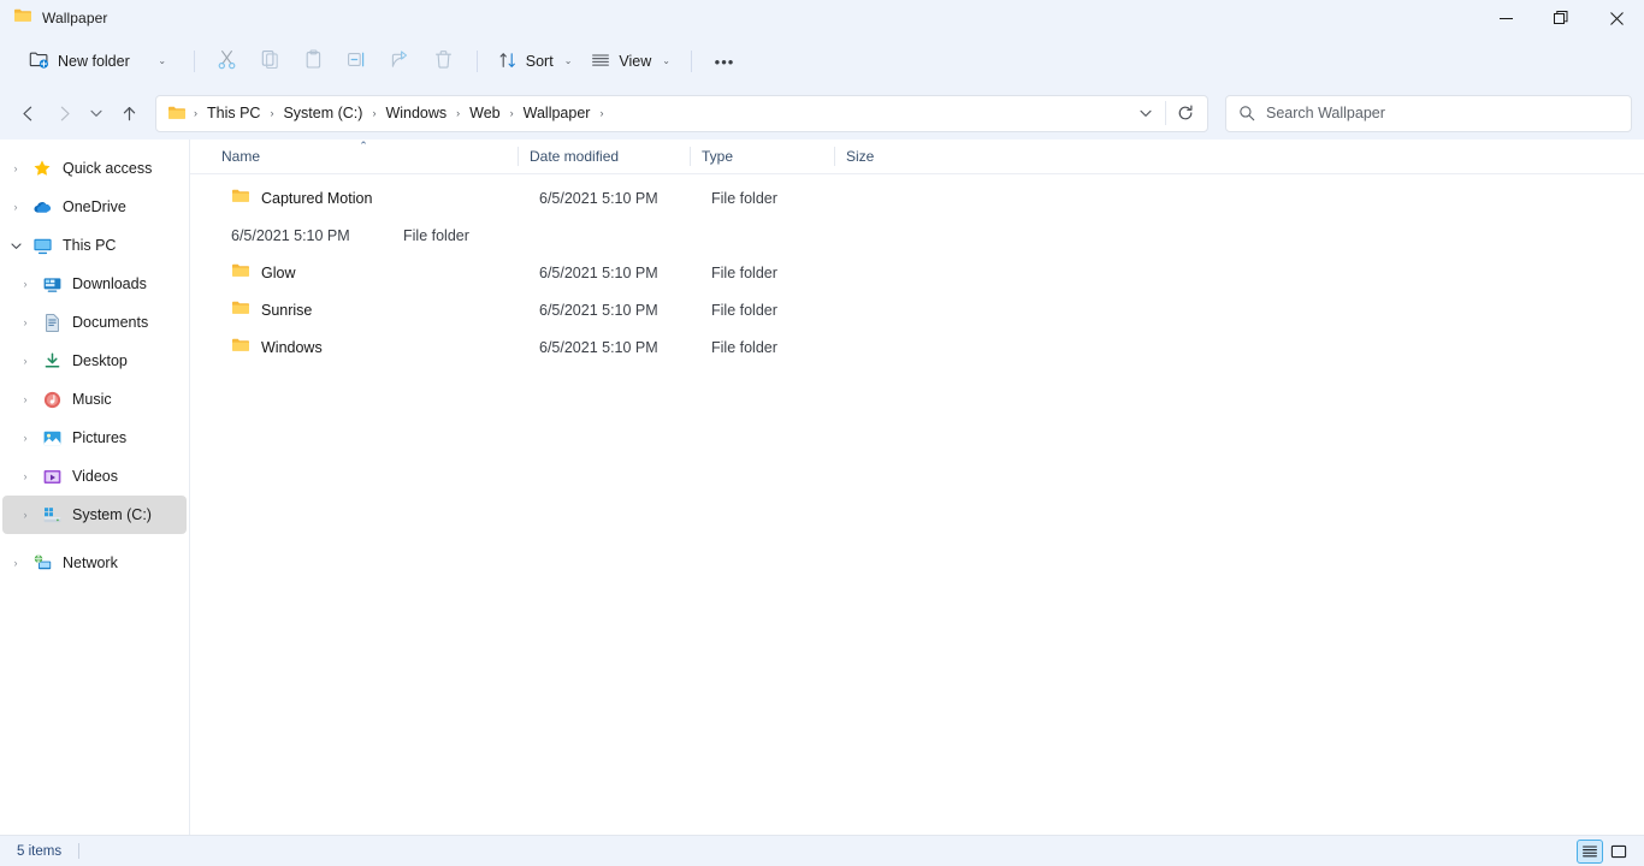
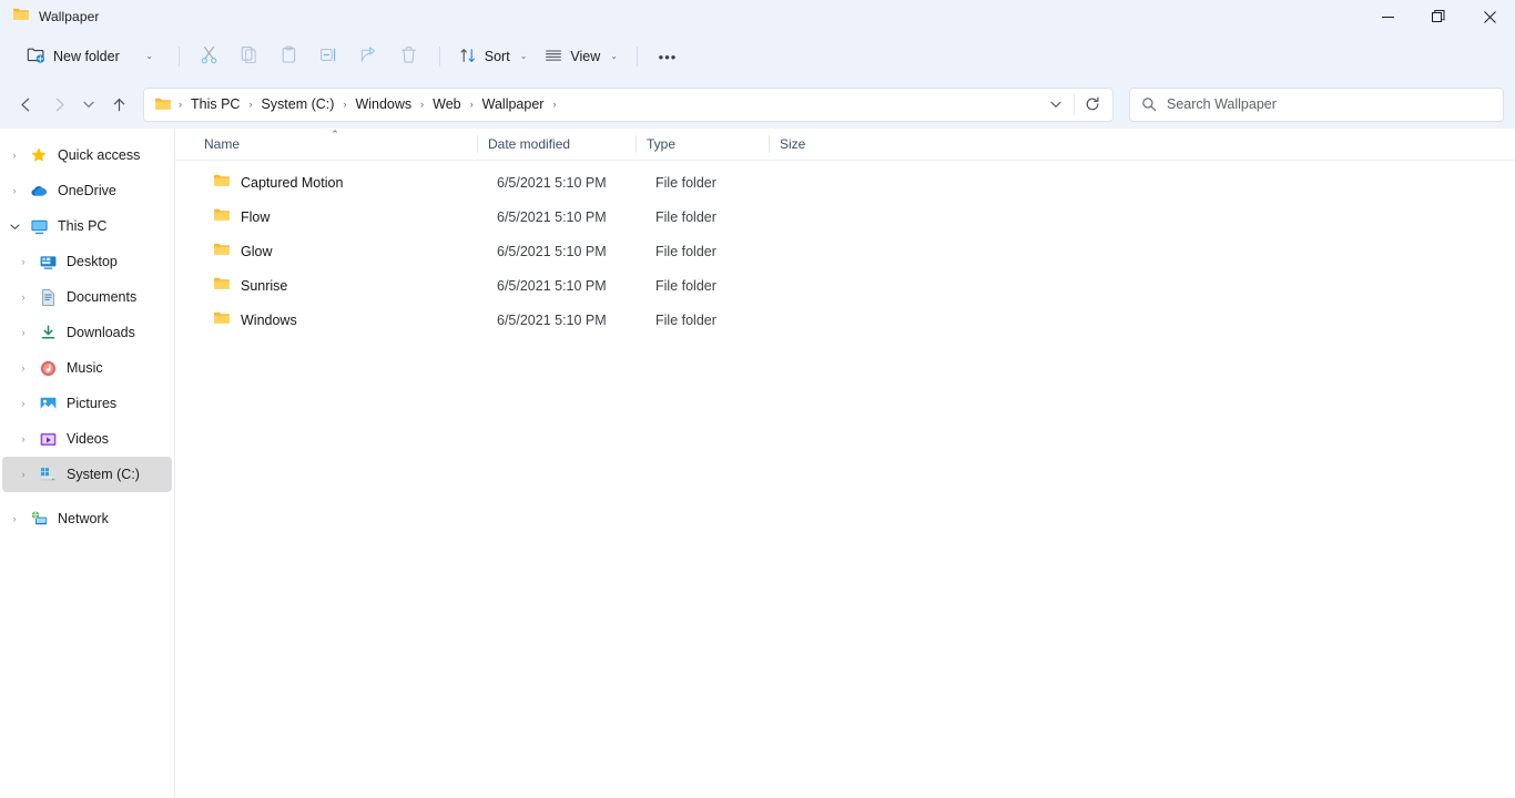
  Wallpaper
  New folder
  ⌄
  Sort
  ⌄
  View
  ⌄
  •••
  ›
  This PC
  ›
  System (C:)
  ›
  Windows
  ›
  Web
  ›
  Wallpaper
  ›
  Search Wallpaper
  ›
  Quick access
  ›
  OneDrive
  This PC
  ›
- Downloads
+ Desktop
  ›
  Documents
  ›
- Desktop
+ Downloads
  ›
  Music
  ›
  Pictures
  ›
  Videos
  ›
  System (C:)
  ›
  Network
  Name
  ⌃
  Date modified
  Type
  Size
  Captured Motion
  6/5/2021 5:10 PM
  File folder
+ Flow
  6/5/2021 5:10 PM
  File folder
  Glow
  6/5/2021 5:10 PM
  File folder
  Sunrise
  6/5/2021 5:10 PM
  File folder
  Windows
  6/5/2021 5:10 PM
  File folder
- 5 items
